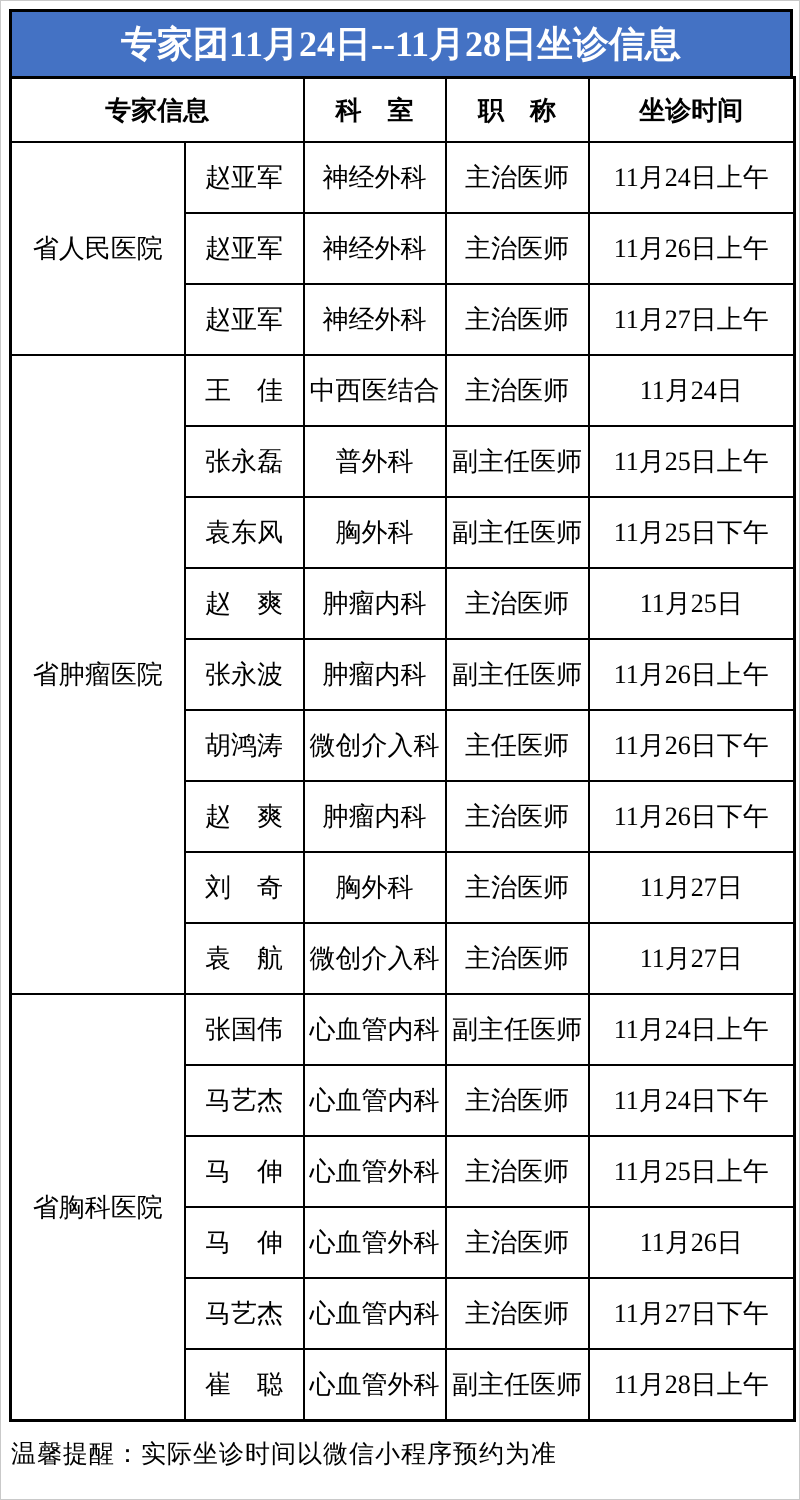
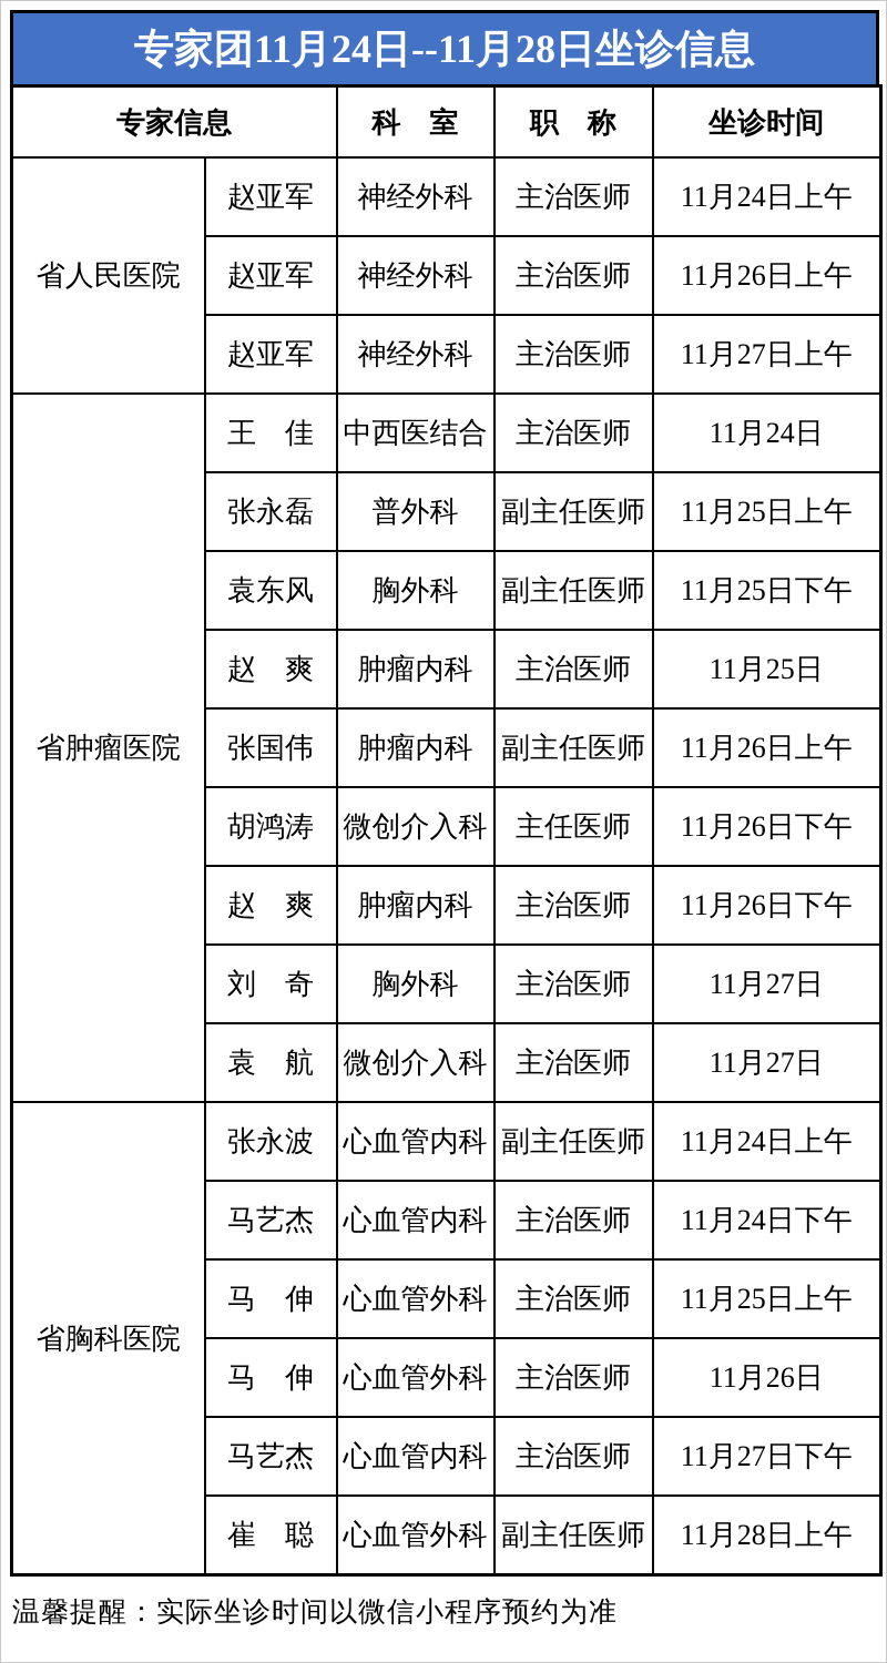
  专家团11月24日--11月28日坐诊信息
  专家信息	科 室	职 称	坐诊时间
  省人民医院	赵亚军	神经外科	主治医师	11月24日上午
  赵亚军	神经外科	主治医师	11月26日上午
  赵亚军	神经外科	主治医师	11月27日上午
  省肿瘤医院	王 佳	中西医结合	主治医师	11月24日
  张永磊	普外科	副主任医师	11月25日上午
  袁东风	胸外科	副主任医师	11月25日下午
  赵 爽	肿瘤内科	主治医师	11月25日
- 张永波	肿瘤内科	副主任医师	11月26日上午
+ 张国伟	肿瘤内科	副主任医师	11月26日上午
  胡鸿涛	微创介入科	主任医师	11月26日下午
  赵 爽	肿瘤内科	主治医师	11月26日下午
  刘 奇	胸外科	主治医师	11月27日
  袁 航	微创介入科	主治医师	11月27日
- 省胸科医院	张国伟	心血管内科	副主任医师	11月24日上午
+ 省胸科医院	张永波	心血管内科	副主任医师	11月24日上午
  马艺杰	心血管内科	主治医师	11月24日下午
  马 伸	心血管外科	主治医师	11月25日上午
  马 伸	心血管外科	主治医师	11月26日
  马艺杰	心血管内科	主治医师	11月27日下午
  崔 聪	心血管外科	副主任医师	11月28日上午
  温馨提醒：实际坐诊时间以微信小程序预约为准
